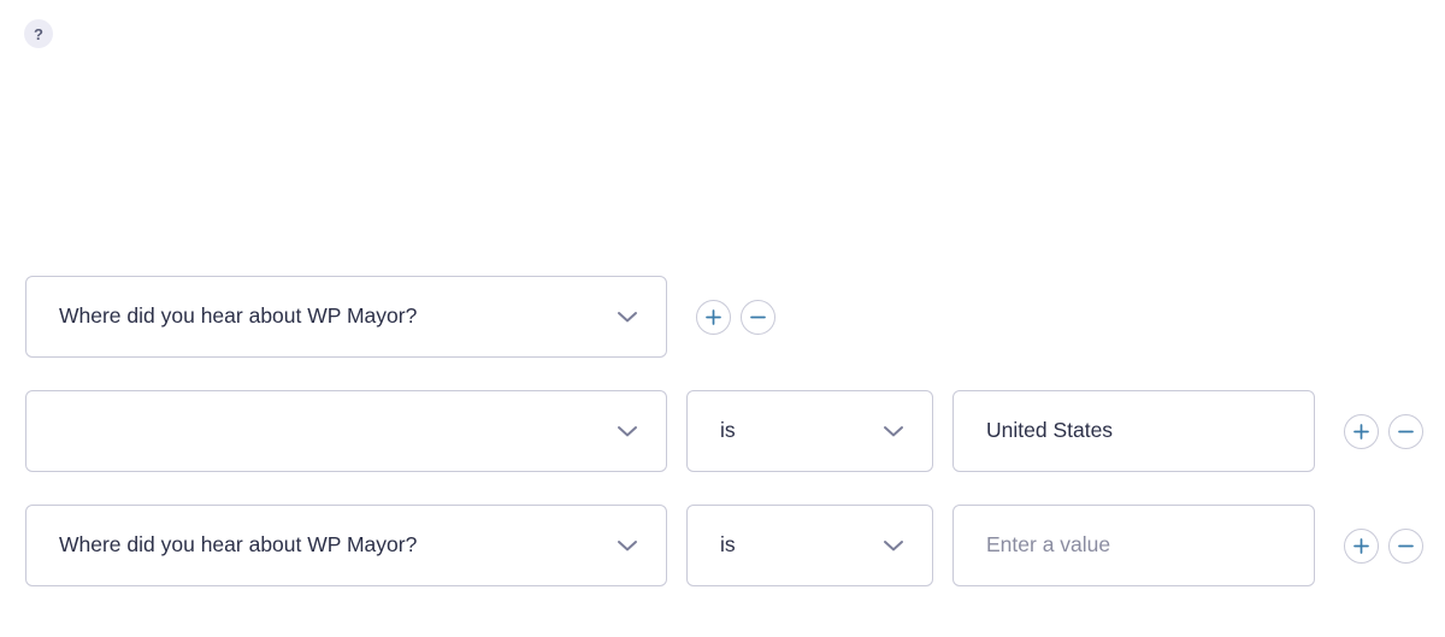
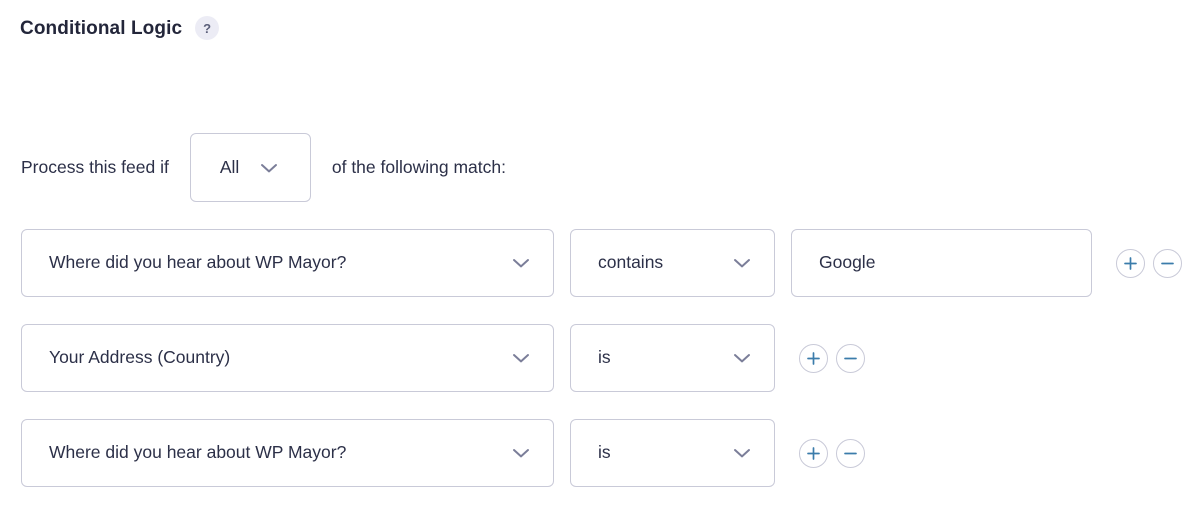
+ Conditional Logic
  ?
+ Process this feed if
+ All
+ of the following match:
  Where did you hear about WP Mayor?
+ contains
+ Google
+ Your Address (Country)
  is
- United States
  Where did you hear about WP Mayor?
  is
- Enter a value
